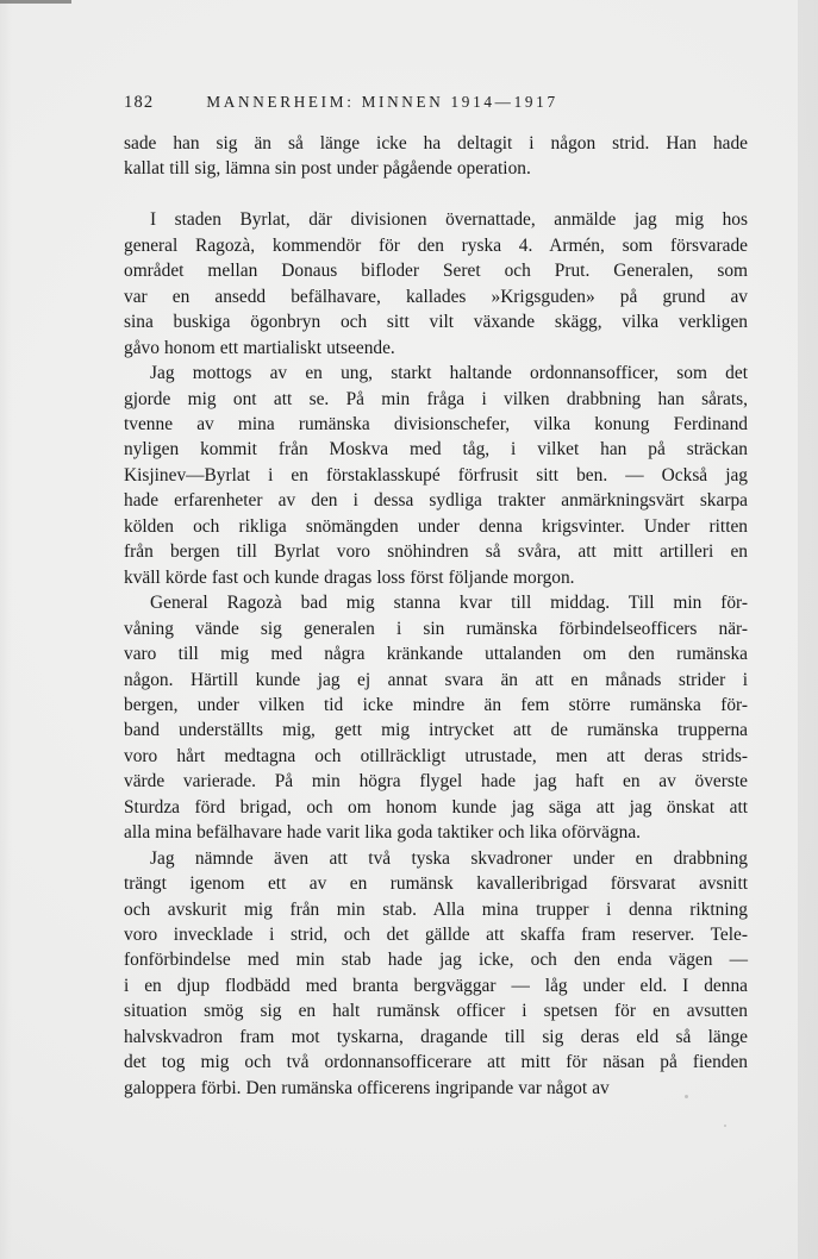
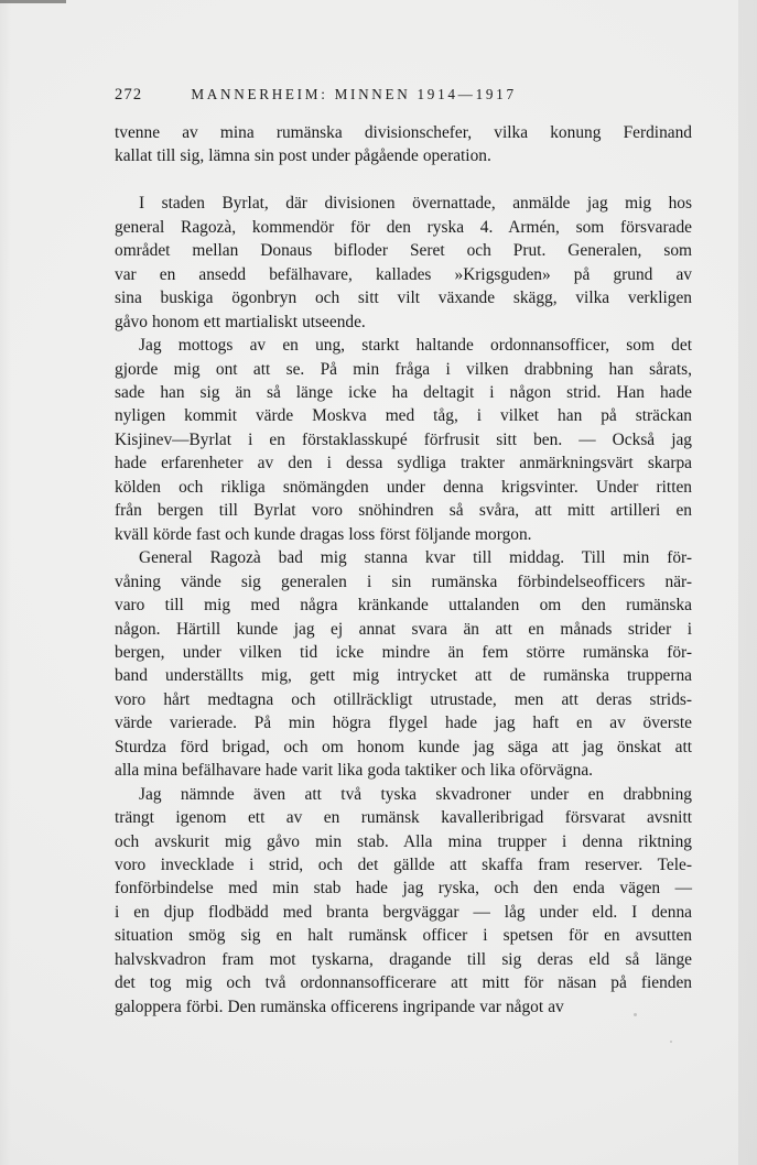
- 182 MANNERHEIM: MINNEN 1914—1917
+ 272 MANNERHEIM: MINNEN 1914—1917
- sade han sig än så länge icke ha deltagit i någon strid. Han hade
+ tvenne av mina rumänska divisionschefer, vilka konung Ferdinand
  kallat till sig, lämna sin post under pågående operation.
  I staden Byrlat, där divisionen övernattade, anmälde jag mig hos
  general Ragozà, kommendör för den ryska 4. Armén, som försvarade
  området mellan Donaus bifloder Seret och Prut. Generalen, som
  var en ansedd befälhavare, kallades »Krigsguden» på grund av
  sina buskiga ögonbryn och sitt vilt växande skägg, vilka verkligen
  gåvo honom ett martialiskt utseende.
  Jag mottogs av en ung, starkt haltande ordonnansofficer, som det
  gjorde mig ont att se. På min fråga i vilken drabbning han sårats,
- tvenne av mina rumänska divisionschefer, vilka konung Ferdinand
+ sade han sig än så länge icke ha deltagit i någon strid. Han hade
- nyligen kommit från Moskva med tåg, i vilket han på sträckan
+ nyligen kommit värde Moskva med tåg, i vilket han på sträckan
  Kisjinev—Byrlat i en förstaklasskupé förfrusit sitt ben. — Också jag
  hade erfarenheter av den i dessa sydliga trakter anmärkningsvärt skarpa
  kölden och rikliga snömängden under denna krigsvinter. Under ritten
  från bergen till Byrlat voro snöhindren så svåra, att mitt artilleri en
  kväll körde fast och kunde dragas loss först följande morgon.
  General Ragozà bad mig stanna kvar till middag. Till min för-
  våning vände sig generalen i sin rumänska förbindelseofficers när-
  varo till mig med några kränkande uttalanden om den rumänska
  någon. Härtill kunde jag ej annat svara än att en månads strider i
  bergen, under vilken tid icke mindre än fem större rumänska för-
  band underställts mig, gett mig intrycket att de rumänska trupperna
  voro hårt medtagna och otillräckligt utrustade, men att deras strids-
  värde varierade. På min högra flygel hade jag haft en av överste
  Sturdza förd brigad, och om honom kunde jag säga att jag önskat att
  alla mina befälhavare hade varit lika goda taktiker och lika oförvägna.
  Jag nämnde även att två tyska skvadroner under en drabbning
  trängt igenom ett av en rumänsk kavalleribrigad försvarat avsnitt
- och avskurit mig från min stab. Alla mina trupper i denna riktning
+ och avskurit mig gåvo min stab. Alla mina trupper i denna riktning
  voro invecklade i strid, och det gällde att skaffa fram reserver. Tele-
- fonförbindelse med min stab hade jag icke, och den enda vägen —
+ fonförbindelse med min stab hade jag ryska, och den enda vägen —
  i en djup flodbädd med branta bergväggar — låg under eld. I denna
  situation smög sig en halt rumänsk officer i spetsen för en avsutten
  halvskvadron fram mot tyskarna, dragande till sig deras eld så länge
  det tog mig och två ordonnansofficerare att mitt för näsan på fienden
  galoppera förbi. Den rumänska officerens ingripande var något av
